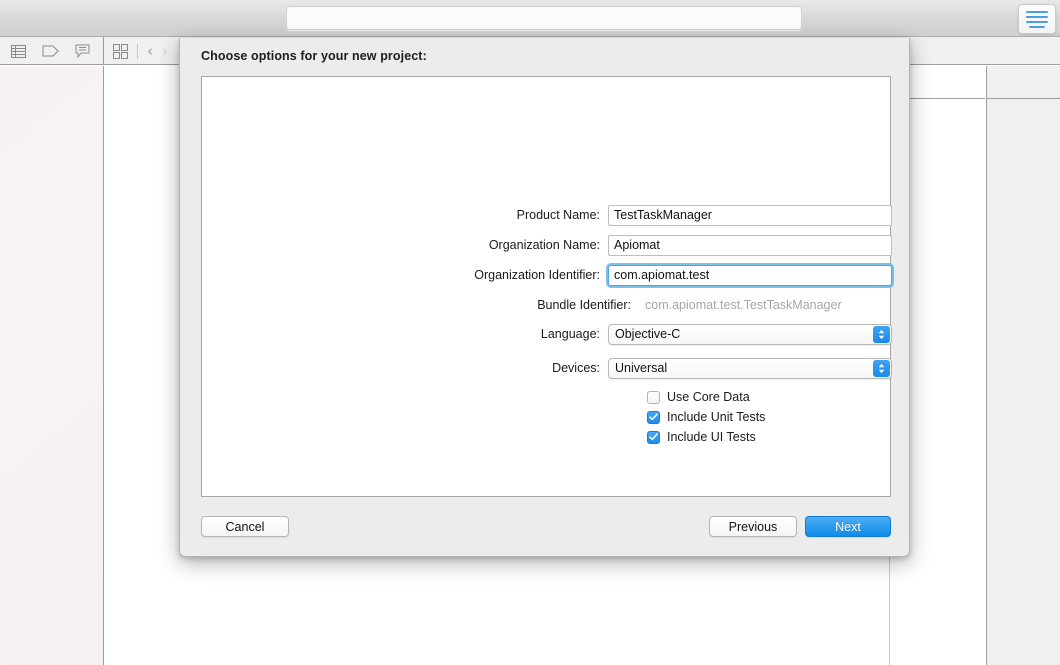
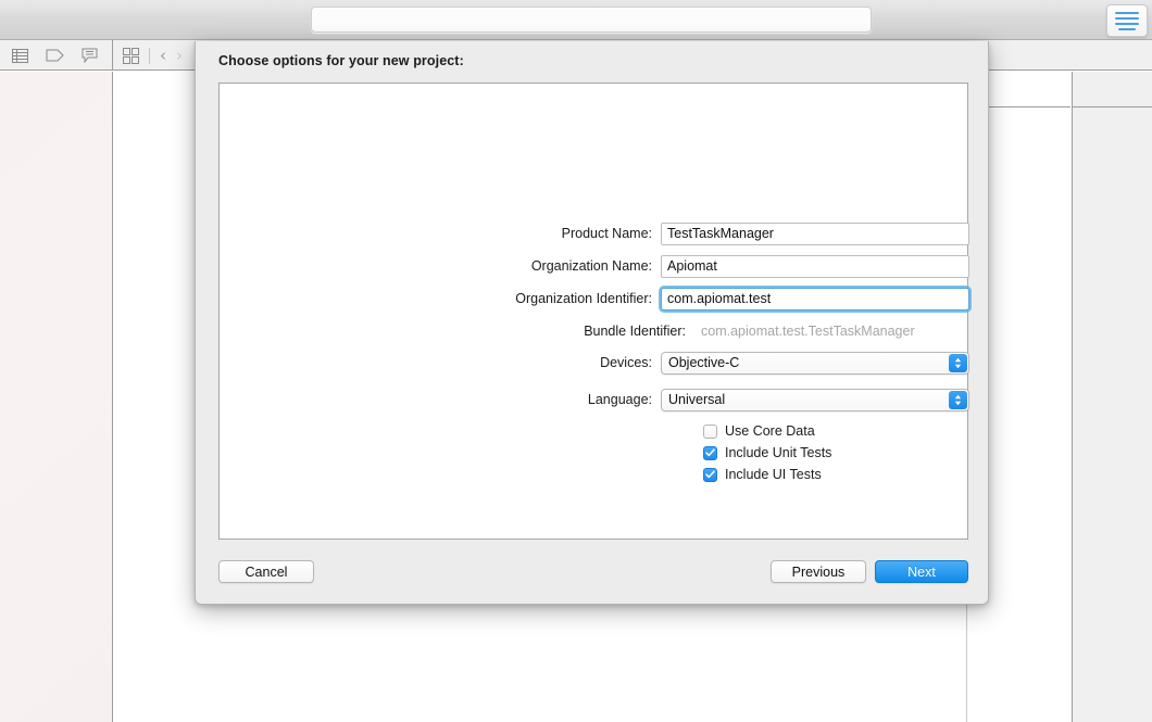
  ‹
  ›
  Choose options for your new project:
  Product Name:
  TestTaskManager
  Organization Name:
  Apiomat
  Organization Identifier:
  com.apiomat.test
  Bundle Identifier:
  com.apiomat.test.TestTaskManager
- Language:
+ Devices:
  Objective-C
- Devices:
+ Language:
  Universal
  Use Core Data
  Include Unit Tests
  Include UI Tests
  Cancel
  Previous
  Next
